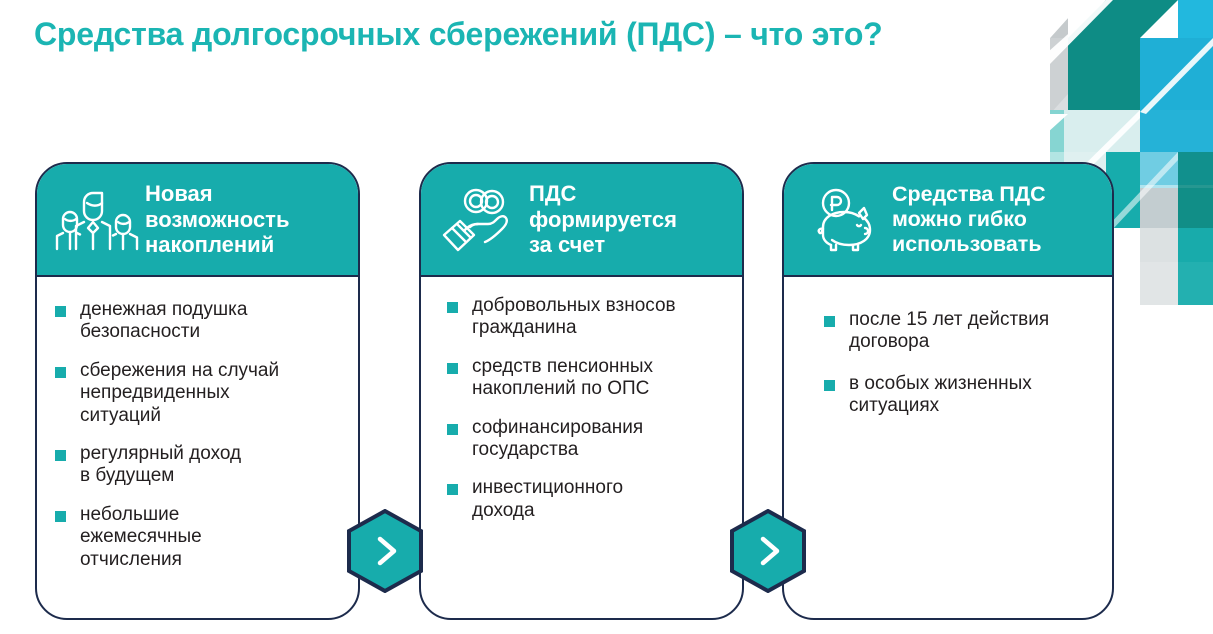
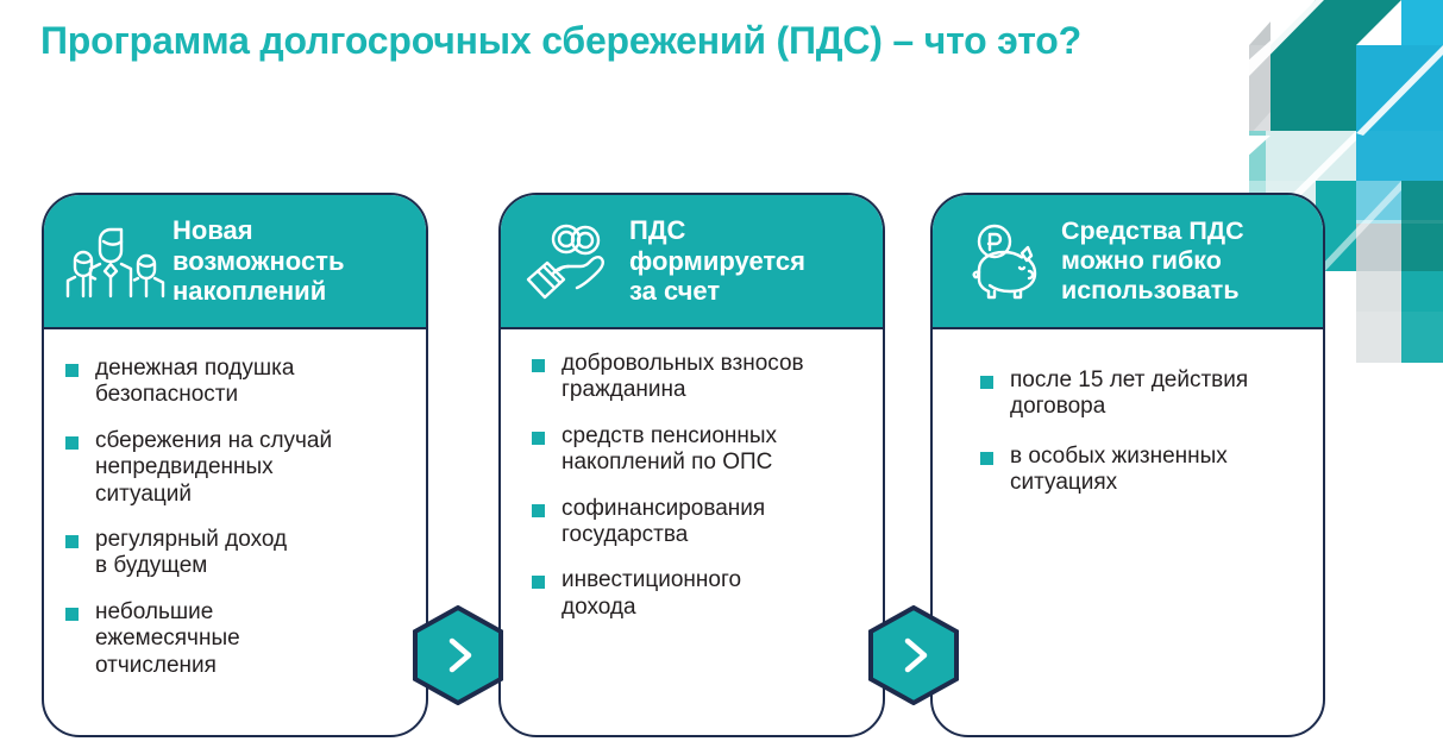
- Средства долгосрочных сбережений (ПДС) – что это?
+ Программа долгосрочных сбережений (ПДС) – что это?
  Новая
  возможность
  накоплений
  денежная подушка
  безопасности
  сбережения на случай
  непредвиденных
  ситуаций
  регулярный доход
  в будущем
  небольшие
  ежемесячные
  отчисления
  ПДС
  формируется
  за счет
  добровольных взносов
  гражданина
  средств пенсионных
  накоплений по ОПС
  софинансирования
  государства
  инвестиционного
  дохода
  Средства ПДС
  можно гибко
  использовать
  после 15 лет действия
  договора
  в особых жизненных
  ситуациях
